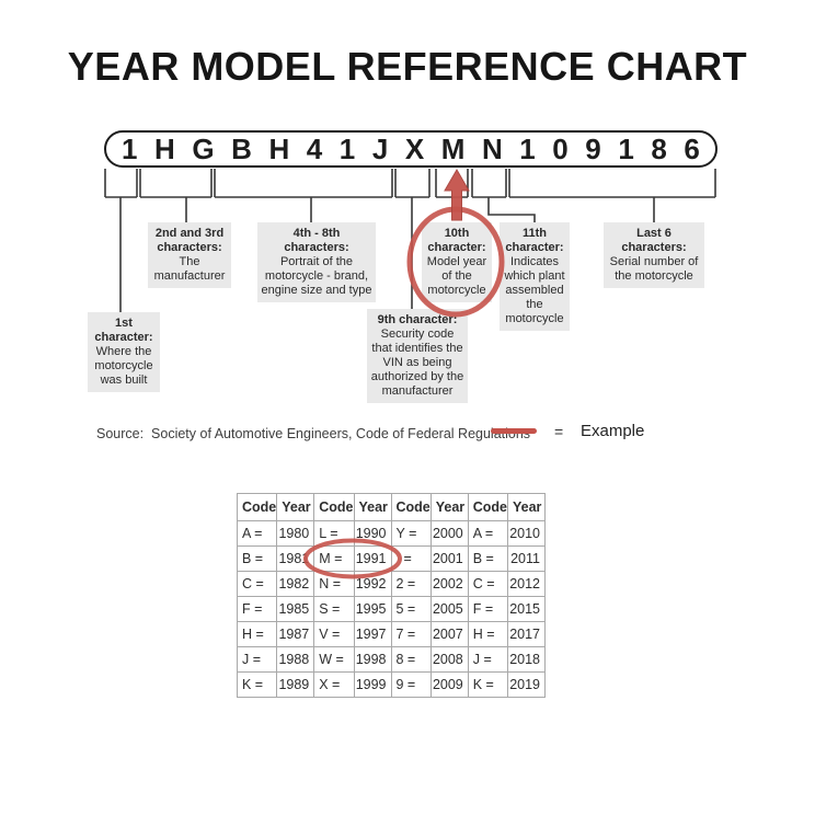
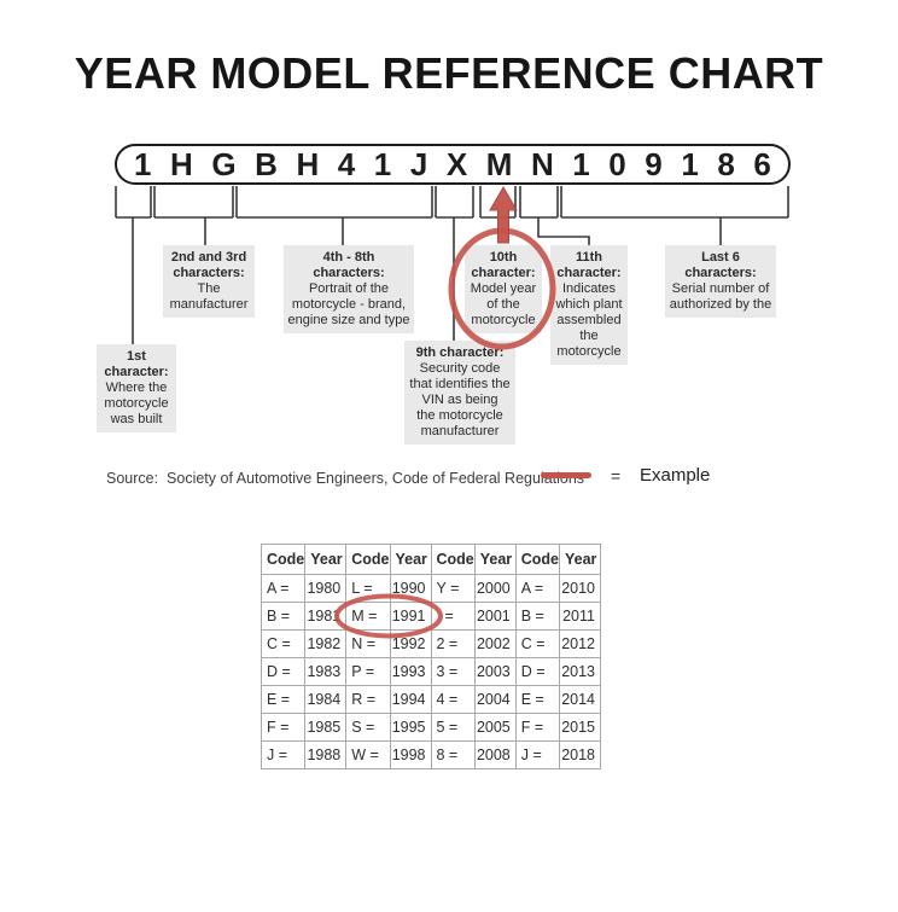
  YEAR MODEL REFERENCE CHART
  1
  H
  G
  B
  H
  4
  1
  J
  X
  M
  N
  1
  0
  9
  1
  8
  6
  1st
  character:
  Where the
  motorcycle
  was built
  2nd and 3rd
  characters:
  The
  manufacturer
  4th - 8th
  characters:
  Portrait of the
  motorcycle - brand,
  engine size and type
  9th character:
  Security code
  that identifies the
  VIN as being
- authorized by the
+ the motorcycle
  manufacturer
  10th
  character:
  Model year
  of the
  motorcycle
  11th
  character:
  Indicates
  which plant
  assembled
  the
  motorcycle
  Last 6
  characters:
  Serial number of
- the motorcycle
+ authorized by the
  Source: Society of Automotive Engineers, Code of Federal Regulations
  =
  Example
  Code	Year	Code	Year	Code	Year	Code	Year
  A =	1980	L =	1990	Y =	2000	A =	2010
  B =	198	M =	1991	=	2001	B =	2011
  C =	1982	N =	1992	2 =	2002	C =	2012
+ D =	1983	P =	1993	3 =	2003	D =	2013
+ E =	1984	R =	1994	4 =	2004	E =	2014
  F =	1985	S =	1995	5 =	2005	F =	2015
- H =	1987	V =	1997	7 =	2007	H =	2017
  J =	1988	W =	1998	8 =	2008	J =	2018
- K =	1989	X =	1999	9 =	2009	K =	2019
